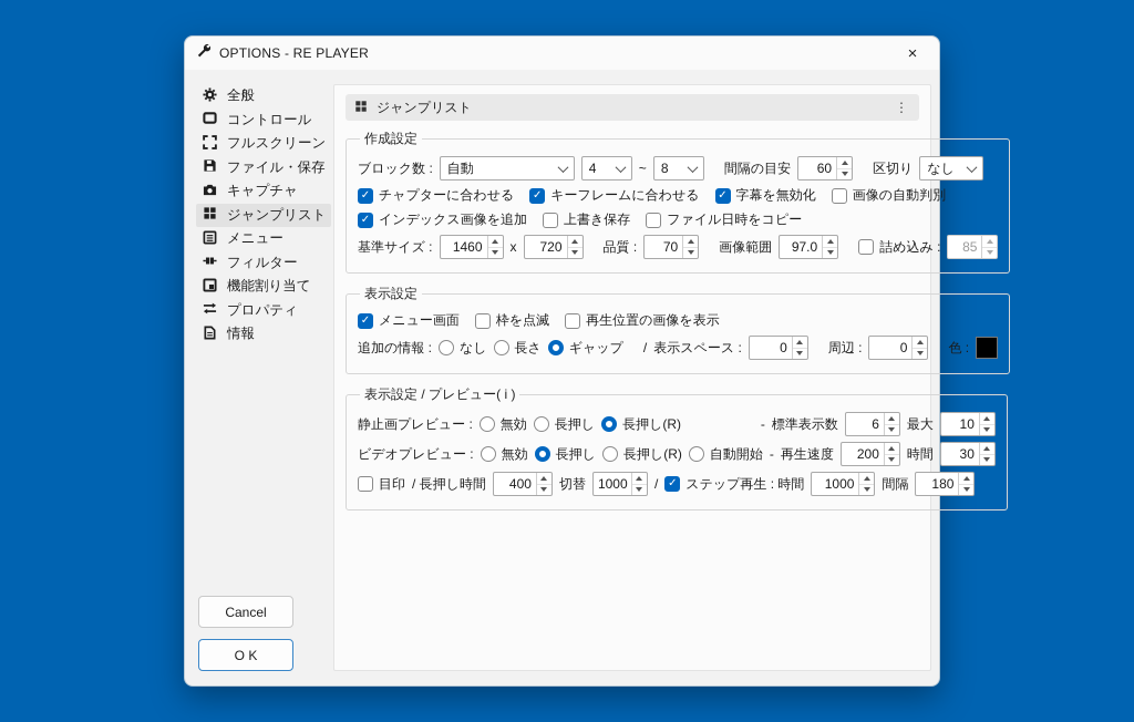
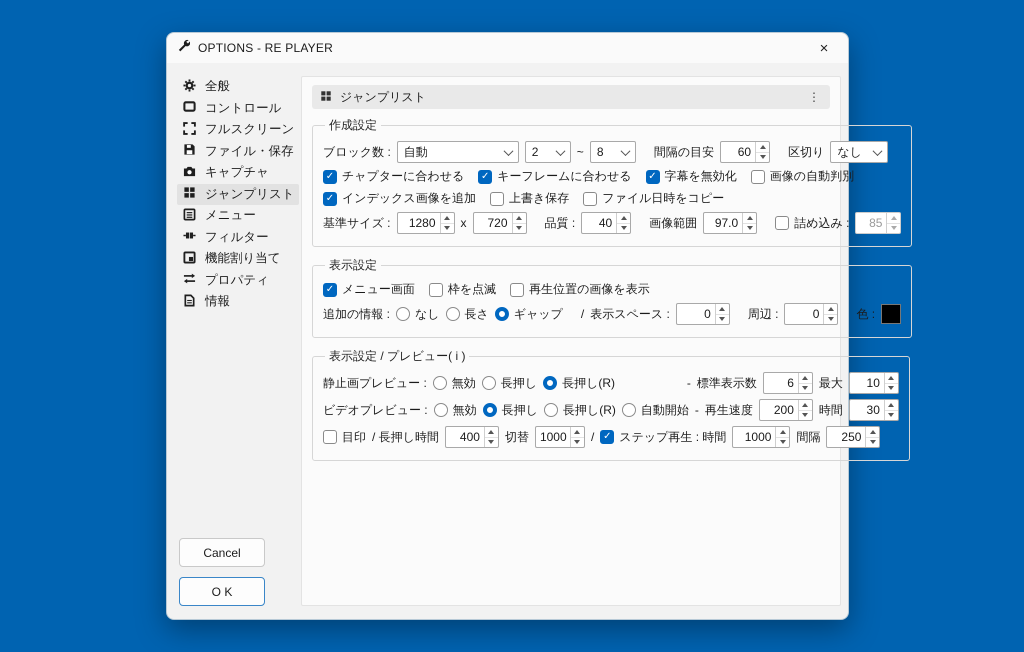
  OPTIONS - RE PLAYER
  ×
  全般
  コントロール
  フルスクリーン
  ファイル・保存
  キャプチャ
  ジャンプリスト
  メニュー
  フィルター
  機能割り当て
  プロパティ
  情報
  ジャンプリスト
  ⋮
  作成設定
  ブロック数 :
  自動
- 4
+ 2
  ~
  8
  間隔の目安
  60
  区切り
  なし
  チャプターに合わせる
  キーフレームに合わせる
  字幕を無効化
  画像の自動判別
  インデックス画像を追加
  上書き保存
  ファイル日時をコピー
  基準サイズ :
- 1460
+ 1280
  x
  720
  品質 :
- 70
+ 40
  画像範囲
  97.0
  詰め込み :
  85
  表示設定
  メニュー画面
  枠を点滅
  再生位置の画像を表示
  追加の情報 :
  なし
  長さ
  ギャップ
  /
  表示スペース :
  0
  周辺 :
  0
  色 :
  表示設定 / プレビュー( i )
  静止画プレビュー :
  無効
  長押し
  長押し(R)
  -
  標準表示数
  6
  最大
  10
  ビデオプレビュー :
  無効
  長押し
  長押し(R)
  自動開始
  -
  再生速度
  200
  時間
  30
  目印
  / 長押し時間
  400
  切替
  1000
  /
  ステップ再生 : 時間
  1000
  間隔
- 180
+ 250
  Cancel
  O K
